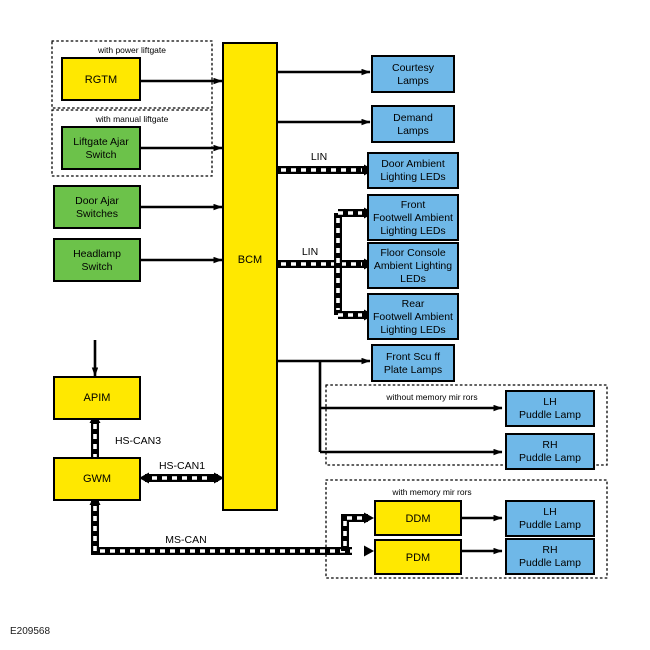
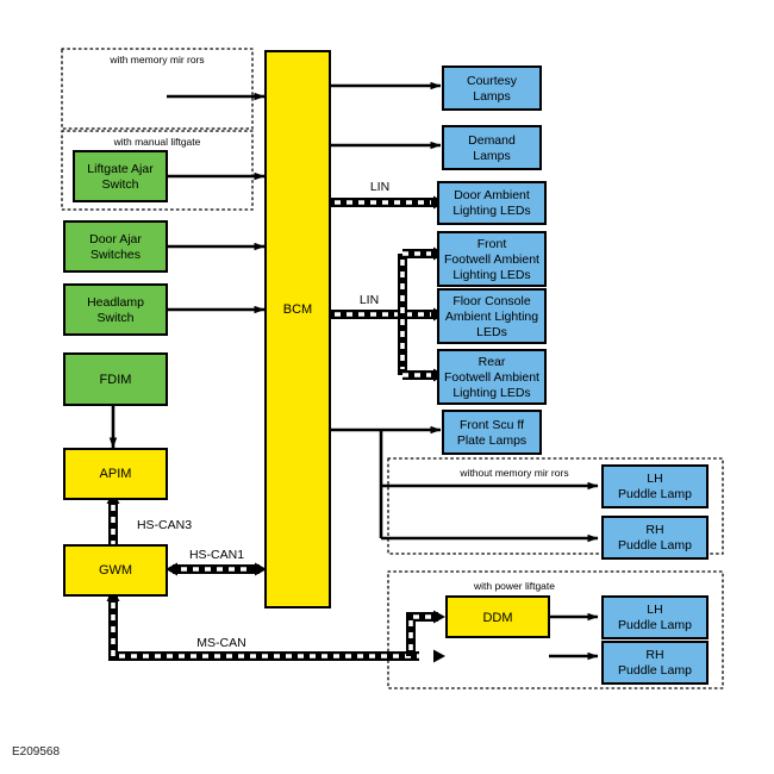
- with power liftgate
+ with memory mir rors
  with manual liftgate
  without memory mir rors
- with memory mir rors
+ with power liftgate
  HS-CAN3
  HS-CAN1
  MS-CAN
  LIN
  LIN
- RGTM
  Liftgate Ajar
  Switch
  Door Ajar
  Switches
  Headlamp
  Switch
+ FDIM
  APIM
  GWM
  BCM
  Courtesy
  Lamps
  Demand
  Lamps
  Door Ambient
  Lighting LEDs
  Front
  Footwell Ambient
  Lighting LEDs
  Floor Console
  Ambient Lighting
  LEDs
  Rear
  Footwell Ambient
  Lighting LEDs
  Front Scu ff
  Plate Lamps
  LH
  Puddle Lamp
  RH
  Puddle Lamp
  DDM
- PDM
  LH
  Puddle Lamp
  RH
  Puddle Lamp
  E209568
